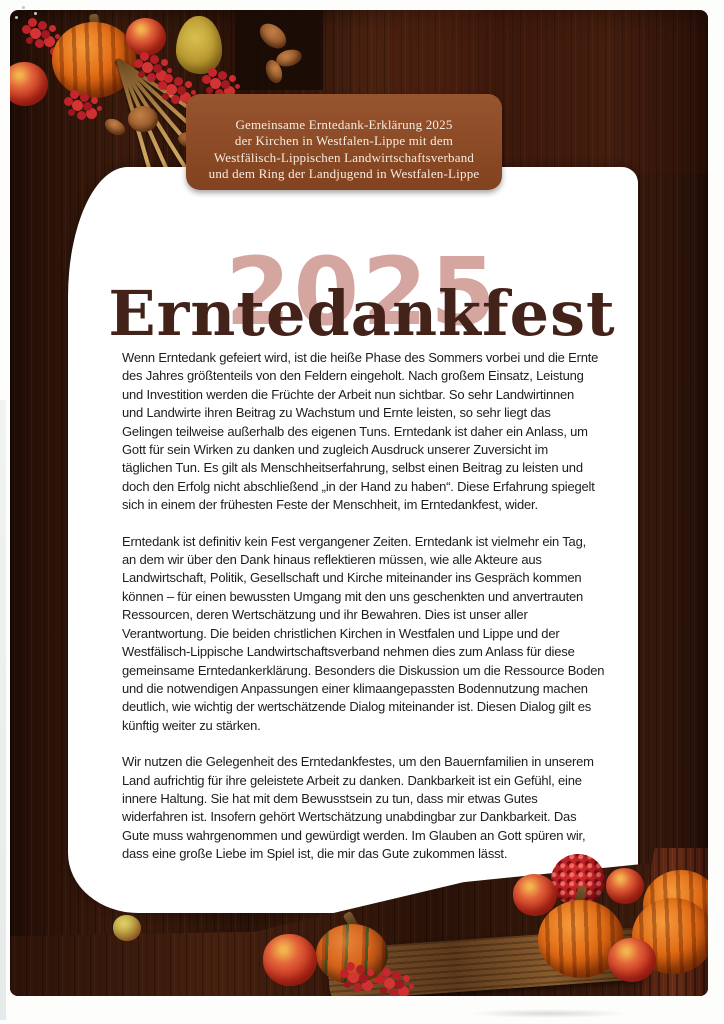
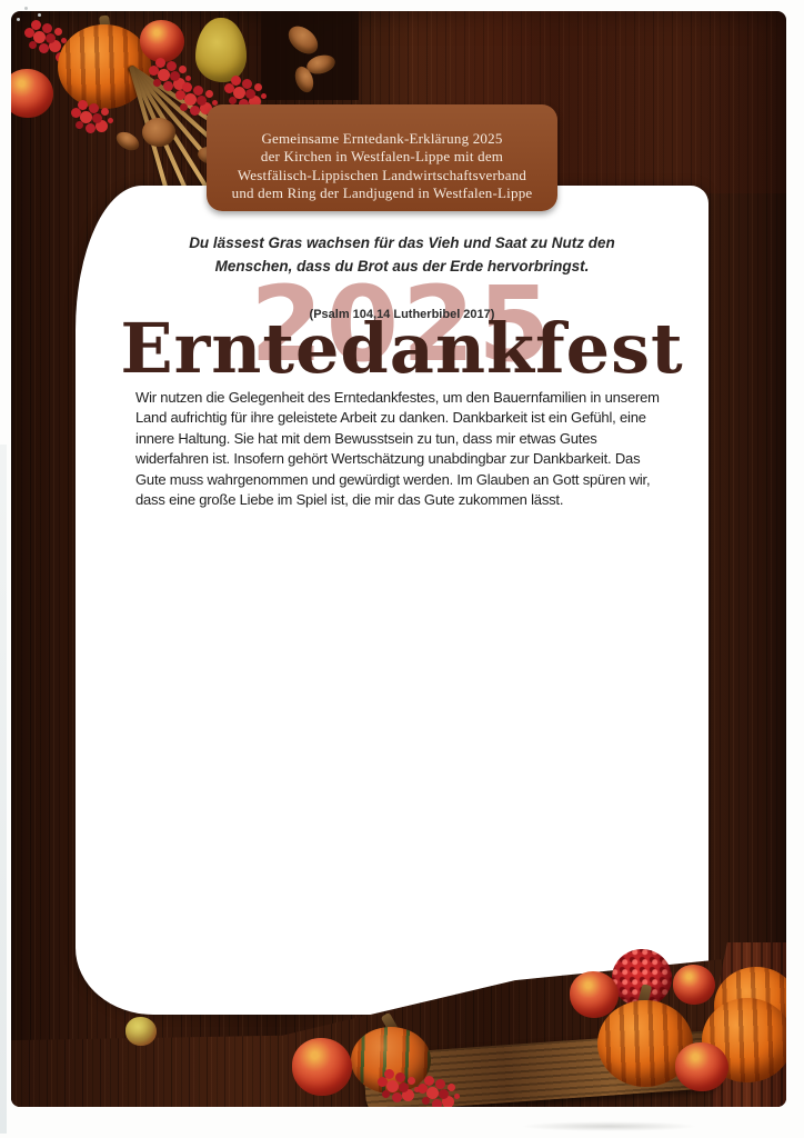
  Gemeinsame Erntedank-Erklärung 2025
  der Kirchen in Westfalen-Lippe mit dem
  Westfälisch-Lippischen Landwirtschaftsverband
  und dem Ring der Landjugend in Westfalen-Lippe
+ Du lässest Gras wachsen für das Vieh und Saat zu Nutz den
+ Menschen, dass du Brot aus der Erde hervorbringst.
+ (Psalm 104,14 Lutherbibel 2017)
  2025
  Erntedankfest
- Wenn Erntedank gefeiert wird, ist die heiße Phase des Sommers vorbei und die Ernte
- des Jahres größtenteils von den Feldern eingeholt. Nach großem Einsatz, Leistung
- und Investition werden die Früchte der Arbeit nun sichtbar. So sehr Landwirtinnen
- und Landwirte ihren Beitrag zu Wachstum und Ernte leisten, so sehr liegt das
- Gelingen teilweise außerhalb des eigenen Tuns. Erntedank ist daher ein Anlass, um
- Gott für sein Wirken zu danken und zugleich Ausdruck unserer Zuversicht im
- täglichen Tun. Es gilt als Menschheitserfahrung, selbst einen Beitrag zu leisten und
- doch den Erfolg nicht abschließend „in der Hand zu haben“. Diese Erfahrung spiegelt
- sich in einem der frühesten Feste der Menschheit, im Erntedankfest, wider.
- Erntedank ist definitiv kein Fest vergangener Zeiten. Erntedank ist vielmehr ein Tag,
- an dem wir über den Dank hinaus reflektieren müssen, wie alle Akteure aus
- Landwirtschaft, Politik, Gesellschaft und Kirche miteinander ins Gespräch kommen
- können – für einen bewussten Umgang mit den uns geschenkten und anvertrauten
- Ressourcen, deren Wertschätzung und ihr Bewahren. Dies ist unser aller
- Verantwortung. Die beiden christlichen Kirchen in Westfalen und Lippe und der
- Westfälisch-Lippische Landwirtschaftsverband nehmen dies zum Anlass für diese
- gemeinsame Erntedankerklärung. Besonders die Diskussion um die Ressource Boden
- und die notwendigen Anpassungen einer klimaangepassten Bodennutzung machen
- deutlich, wie wichtig der wertschätzende Dialog miteinander ist. Diesen Dialog gilt es
- künftig weiter zu stärken.
  Wir nutzen die Gelegenheit des Erntedankfestes, um den Bauernfamilien in unserem
  Land aufrichtig für ihre geleistete Arbeit zu danken. Dankbarkeit ist ein Gefühl, eine
  innere Haltung. Sie hat mit dem Bewusstsein zu tun, dass mir etwas Gutes
  widerfahren ist. Insofern gehört Wertschätzung unabdingbar zur Dankbarkeit. Das
  Gute muss wahrgenommen und gewürdigt werden. Im Glauben an Gott spüren wir,
  dass eine große Liebe im Spiel ist, die mir das Gute zukommen lässt.
